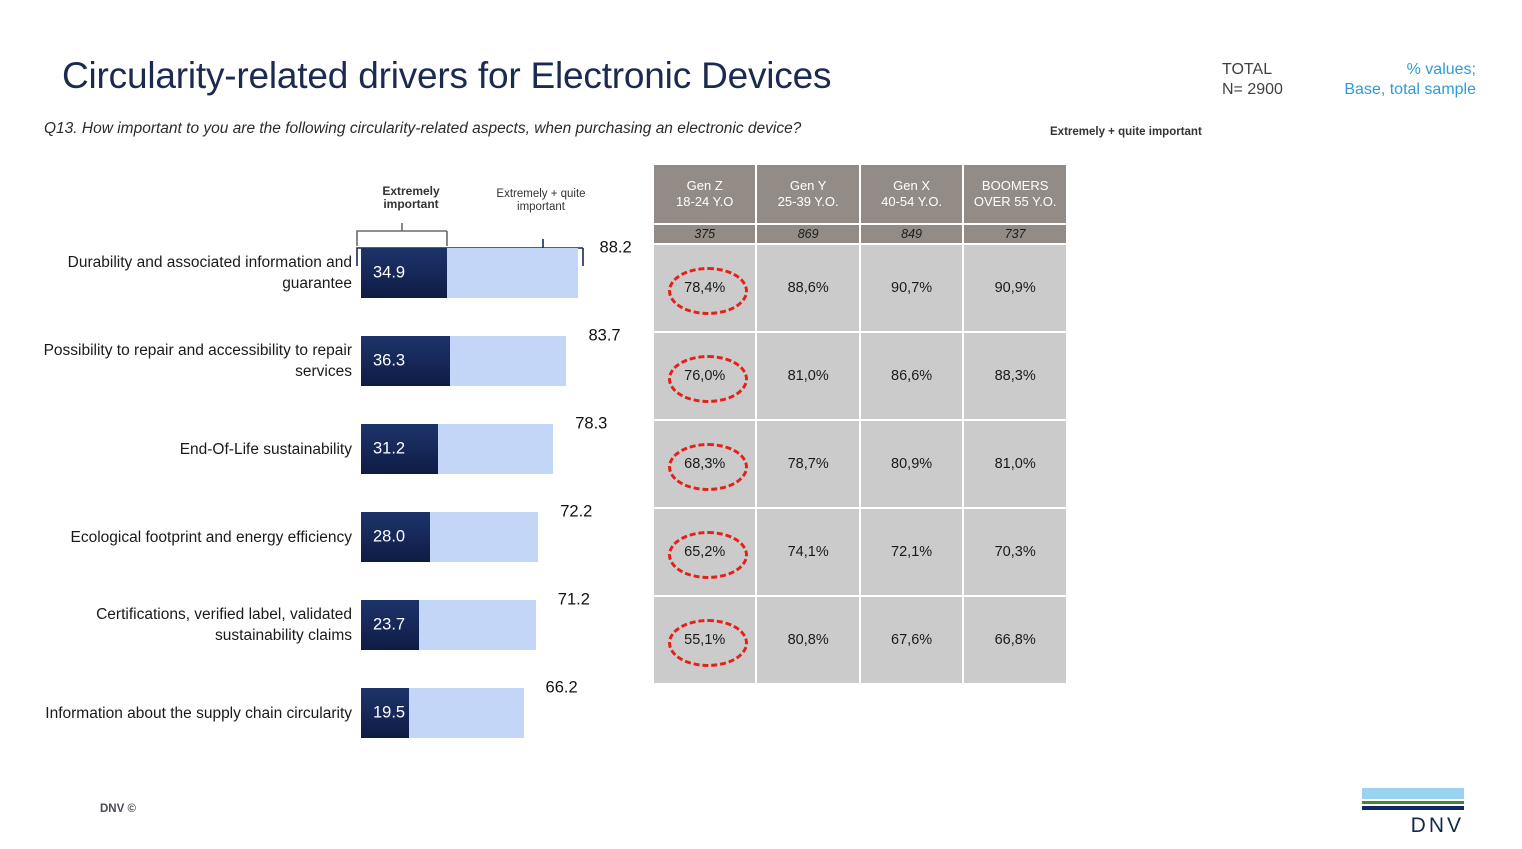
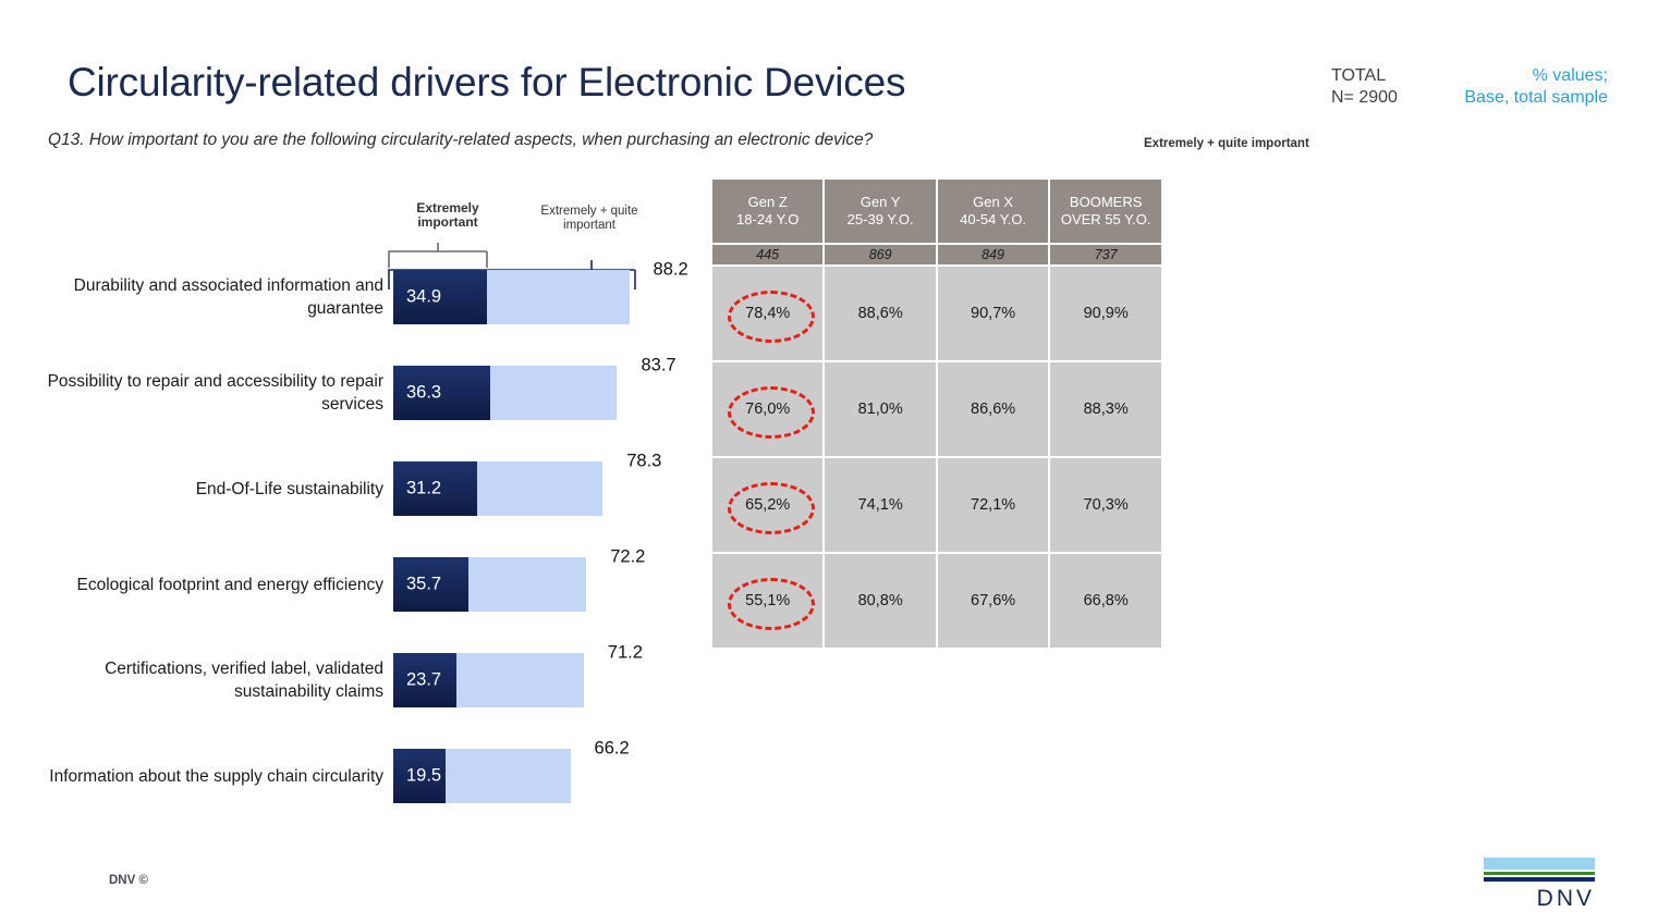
  Circularity-related drivers for Electronic Devices
  Q13. How important to you are the following circularity-related aspects, when purchasing an electronic device?
  TOTAL
  N= 2900
  % values;
  Base, total sample
  Extremely + quite important
  Extremely
  important
  Extremely + quite
  important
  Durability and associated information and guarantee
  34.9
  88.2
  Possibility to repair and accessibility to repair services
  36.3
  83.7
  End-Of-Life sustainability
  31.2
  78.3
  Ecological footprint and energy efficiency
- 28.0
+ 35.7
  72.2
  Certifications, verified label, validated sustainability claims
  23.7
  71.2
  Information about the supply chain circularity
  19.5
  66.2
  Gen Z18-24 Y.O	Gen Y25-39 Y.O.	Gen X40-54 Y.O.	BOOMERSOVER 55 Y.O.
- 375	869	849	737
+ 445	869	849	737
  78,4%	88,6%	90,7%	90,9%
  76,0%	81,0%	86,6%	88,3%
- 68,3%	78,7%	80,9%	81,0%
  65,2%	74,1%	72,1%	70,3%
  55,1%	80,8%	67,6%	66,8%
  DNV ©
  DNV
